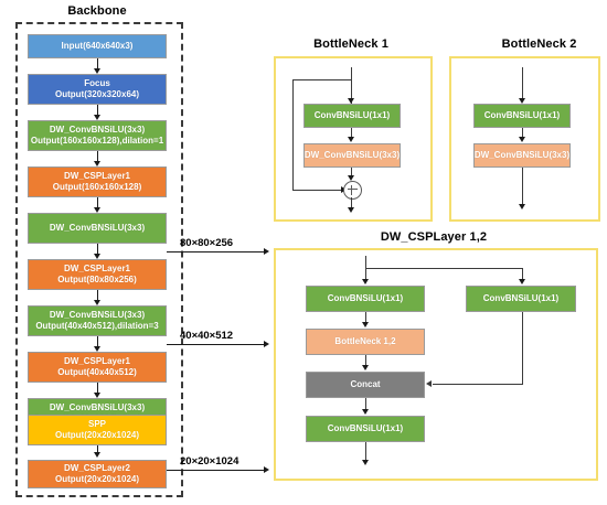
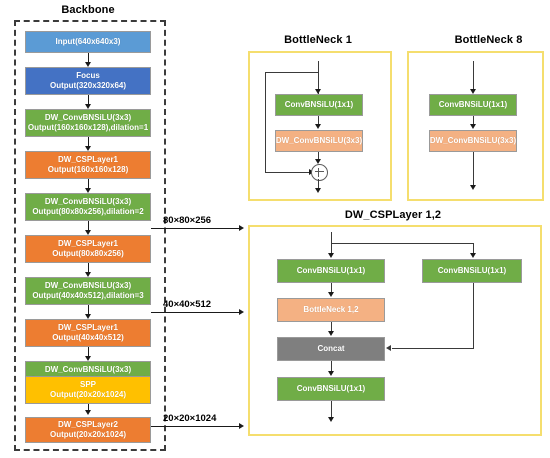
  Backbone
  Input(640x640x3)
  Focus
  Output(320x320x64)
  DW_ConvBNSiLU(3x3)
  Output(160x160x128),dilation=1
  DW_CSPLayer1
  Output(160x160x128)
  DW_ConvBNSiLU(3x3)
+ Output(80x80x256),dilation=2
  DW_CSPLayer1
  Output(80x80x256)
  DW_ConvBNSiLU(3x3)
  Output(40x40x512),dilation=3
  DW_CSPLayer1
  Output(40x40x512)
  DW_ConvBNSiLU(3x3)
  SPP
  Output(20x20x1024)
  DW_CSPLayer2
  Output(20x20x1024)
  80×80×256
  40×40×512
  20×20×1024
  BottleNeck 1
  ConvBNSiLU(1x1)
  DW_ConvBNSiLU(3x3)
- BottleNeck 2
+ BottleNeck 8
  ConvBNSiLU(1x1)
  DW_ConvBNSiLU(3x3)
  DW_CSPLayer 1,2
  ConvBNSiLU(1x1)
  BottleNeck 1,2
  Concat
  ConvBNSiLU(1x1)
  ConvBNSiLU(1x1)
